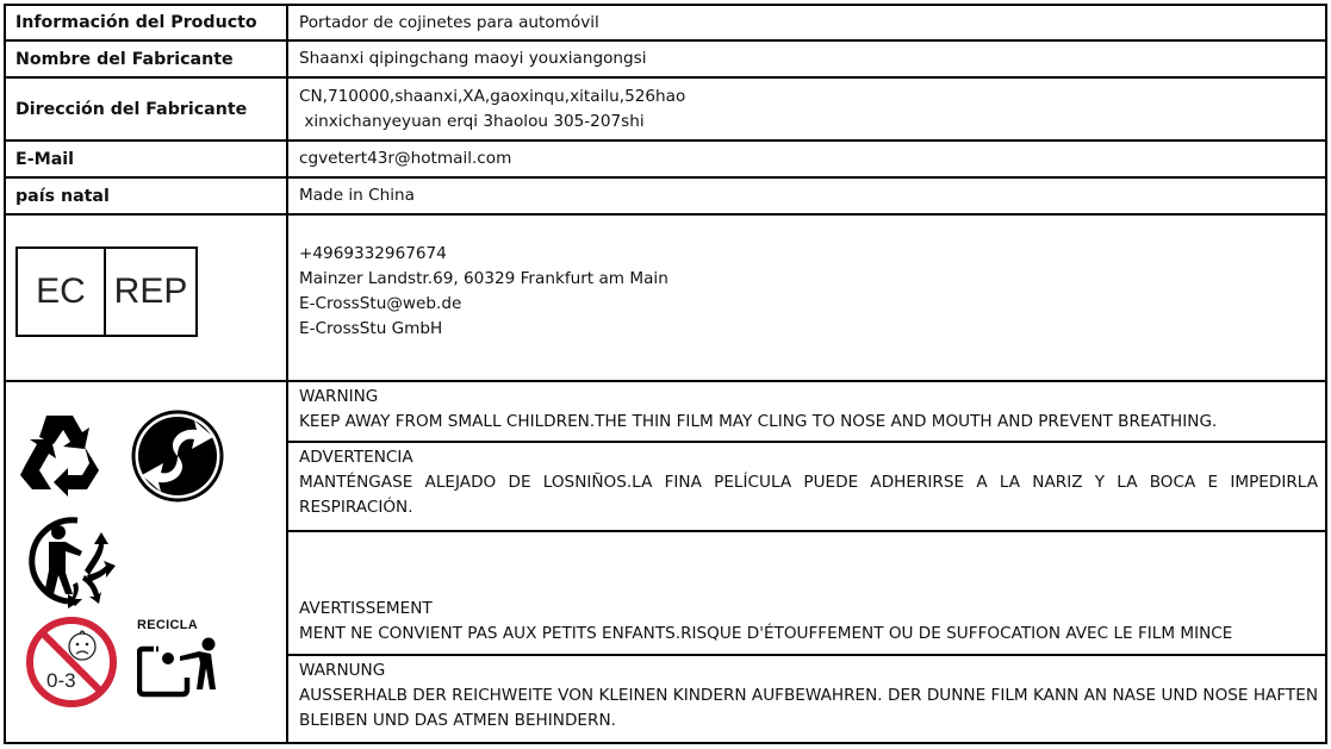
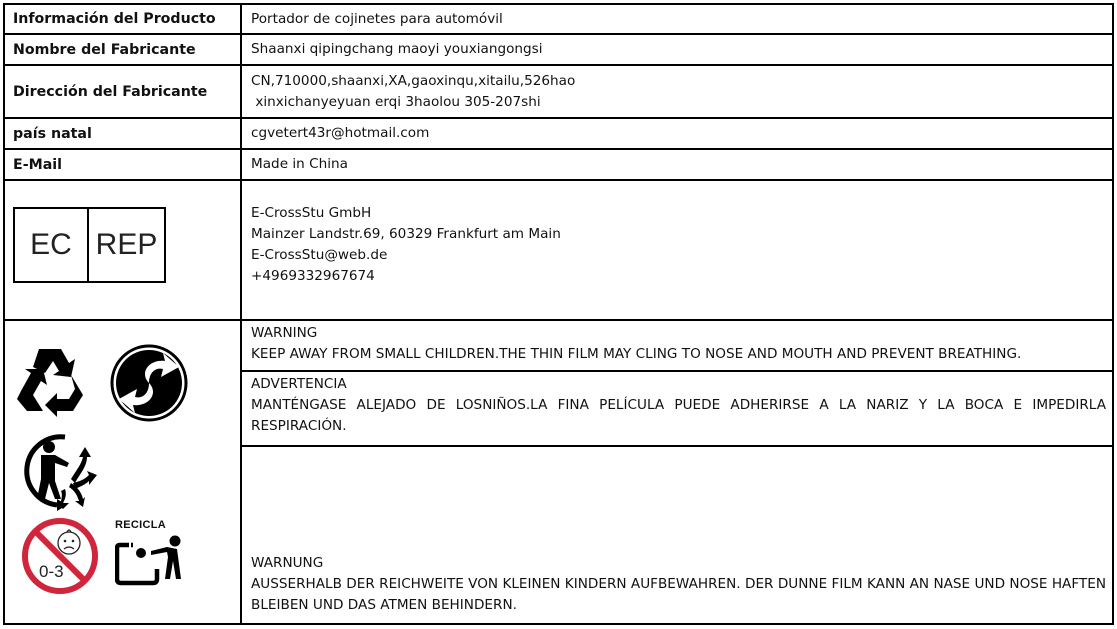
  Información del Producto
  Portador de cojinetes para automóvil
  Nombre del Fabricante
  Shaanxi qipingchang maoyi youxiangongsi
  Dirección del Fabricante
  CN,710000,shaanxi,XA,gaoxinqu,xitailu,526hao
  xinxichanyeyuan erqi 3haolou 305-207shi
- E-Mail
+ país natal
  cgvetert43r@hotmail.com
- país natal
+ E-Mail
  Made in China
  EC
  REP
- +4969332967674
+ E-CrossStu GmbH
  Mainzer Landstr.69, 60329 Frankfurt am Main
  E-CrossStu@web.de
- E-CrossStu GmbH
+ +4969332967674
  0-3
  RECICLA
  WARNING
  KEEP AWAY FROM SMALL CHILDREN.THE THIN FILM MAY CLING TO NOSE AND MOUTH AND PREVENT BREATHING.
  ADVERTENCIA
  MANTÉNGASE ALEJADO DE LOSNIÑOS.LA FINA PELÍCULA PUEDE ADHERIRSE A LA NARIZ Y LA BOCA E IMPEDIRLA RESPIRACIÓN.
- AVERTISSEMENT
- MENT NE CONVIENT PAS AUX PETITS ENFANTS.RISQUE D'ÉTOUFFEMENT OU DE SUFFOCATION AVEC LE FILM MINCE
  WARNUNG
  AUSSERHALB DER REICHWEITE VON KLEINEN KINDERN AUFBEWAHREN. DER DUNNE FILM KANN AN NASE UND NOSE HAFTEN BLEIBEN UND DAS ATMEN BEHINDERN.
